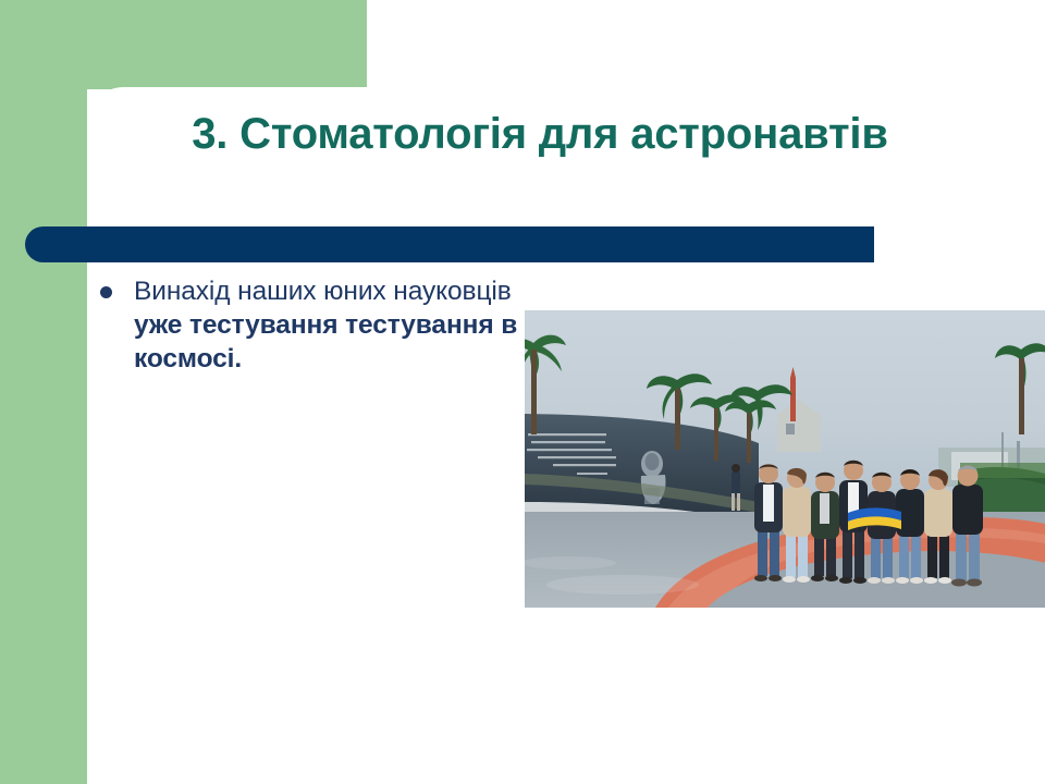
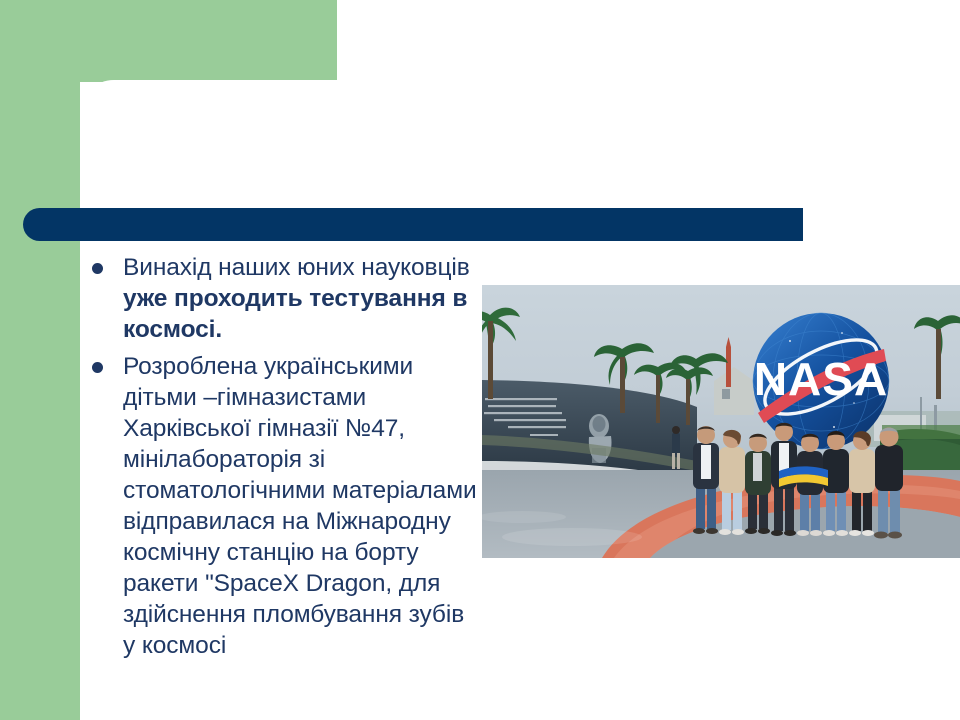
- 3. Стоматологія для астронавтів
- Винахід наших юних науковців уже тестування тестування в космосі.
+ Винахід наших юних науковців уже проходить тестування в космосі.
+ Розроблена українськими дітьми –гімназистами Харківської гімназії №47, мінілабораторія зі стоматологічними матеріалами відправилася на Міжнародну космічну станцію на борту ракети "SpaceX Dragon, для здійснення пломбування зубів у космосі
+ NASA
